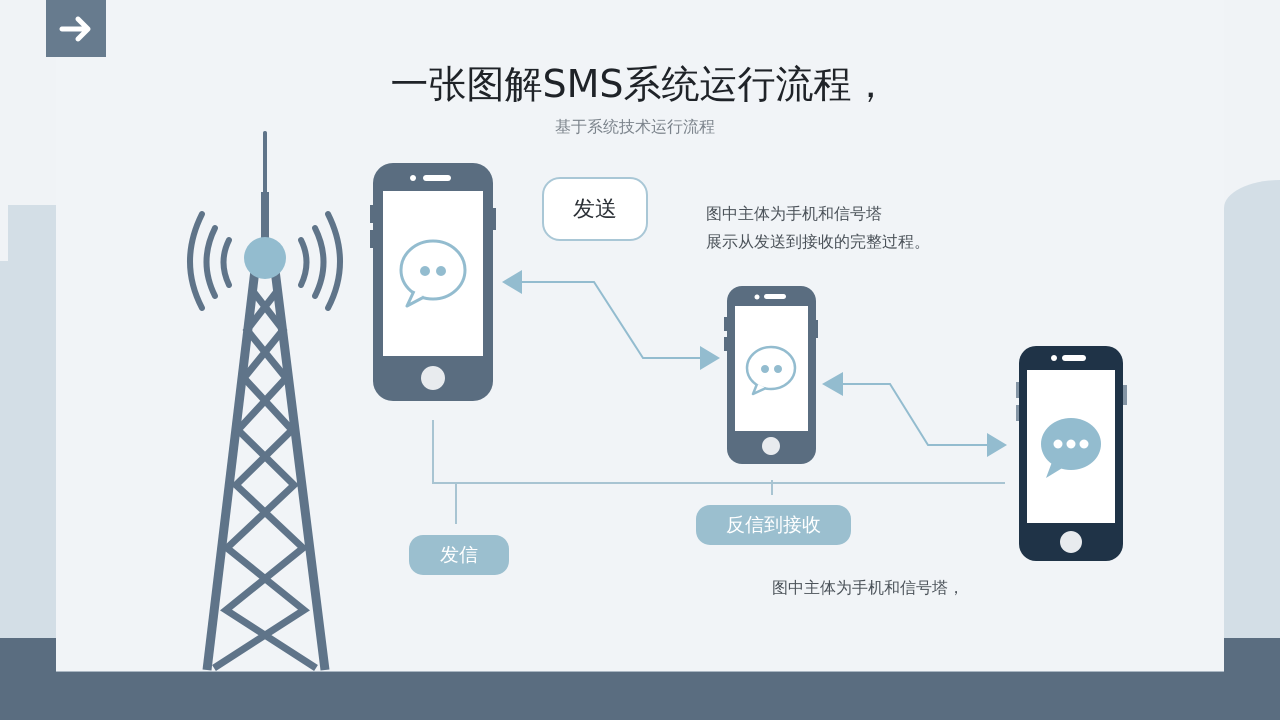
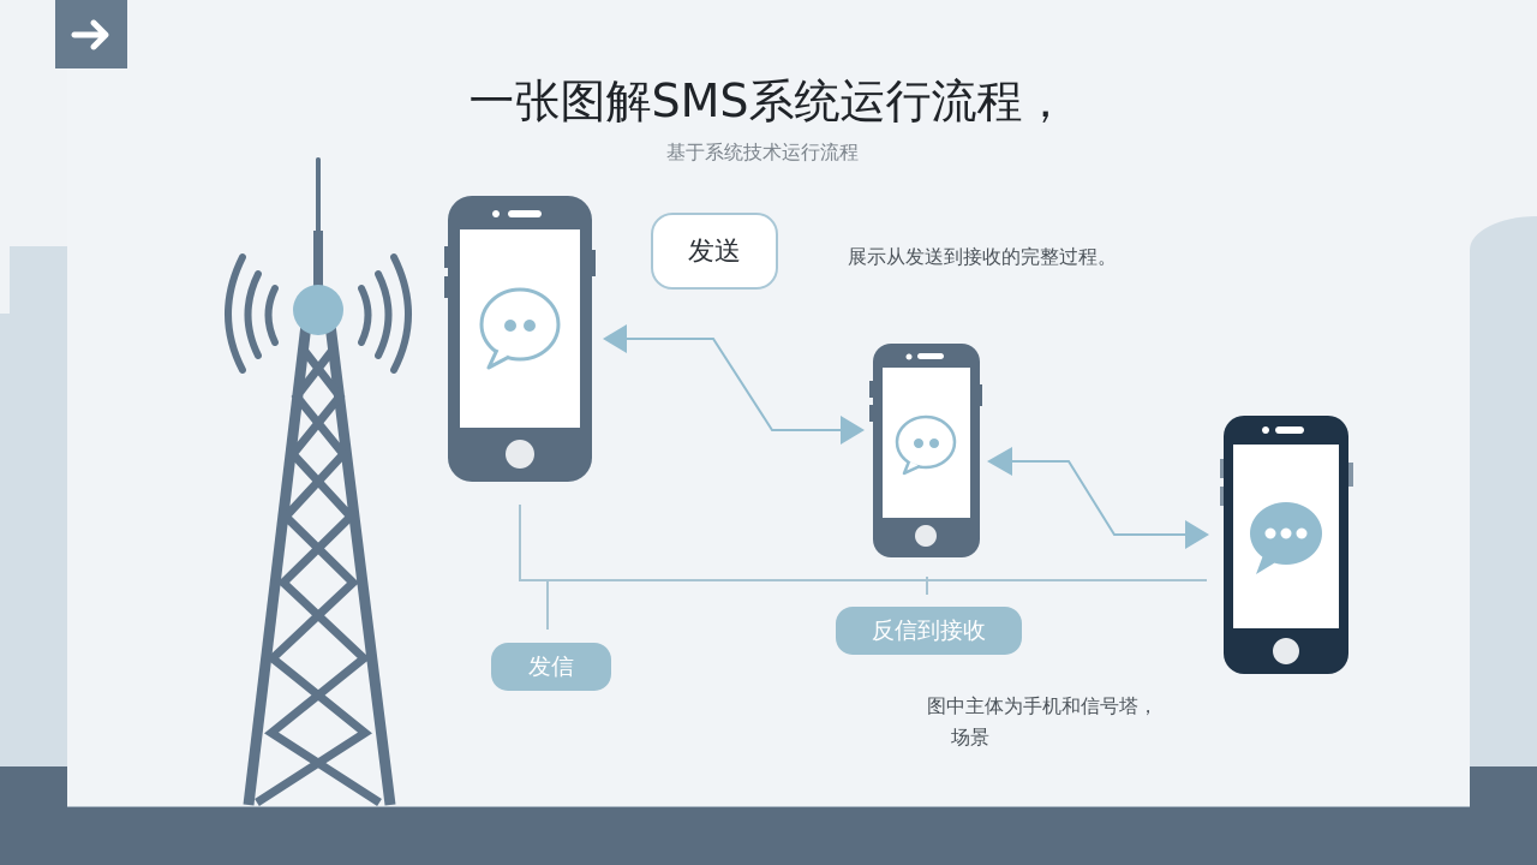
  一张图解SMS系统运行流程，
  基于系统技术运行流程
  发送
- 图中主体为手机和信号塔
  展示从发送到接收的完整过程。
  发信
  反信到接收
  图中主体为手机和信号塔，
+ 场景
